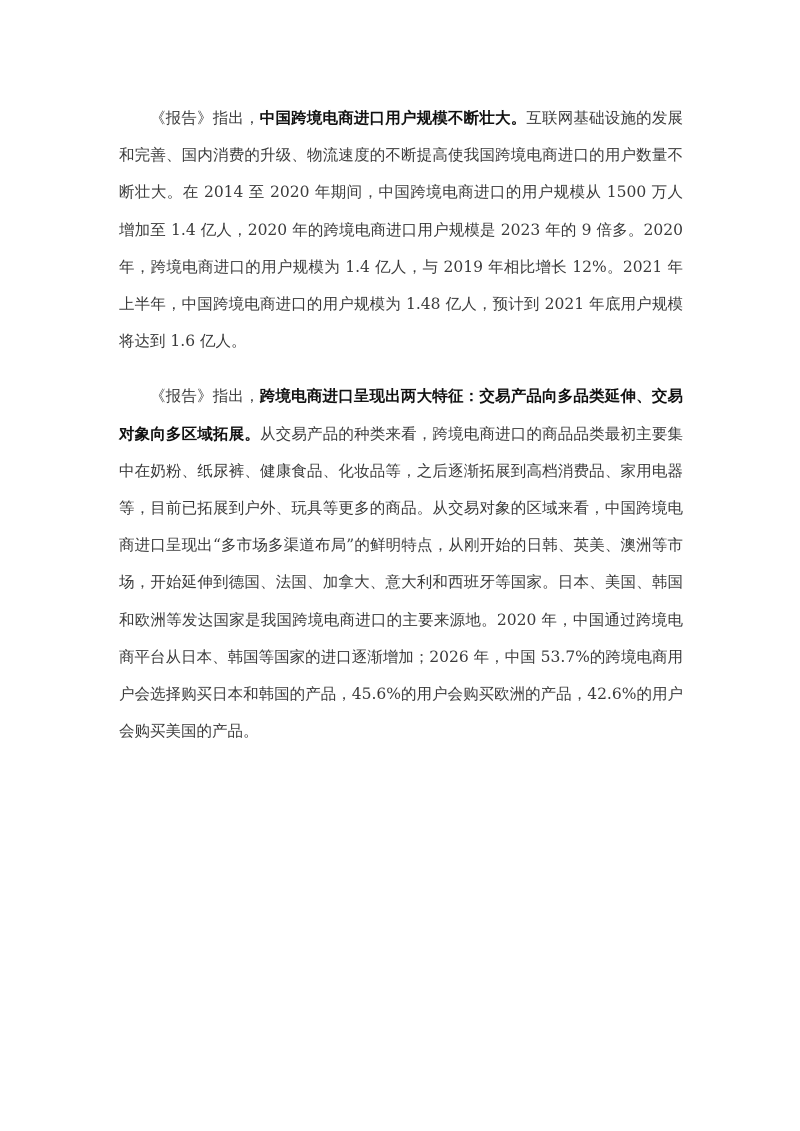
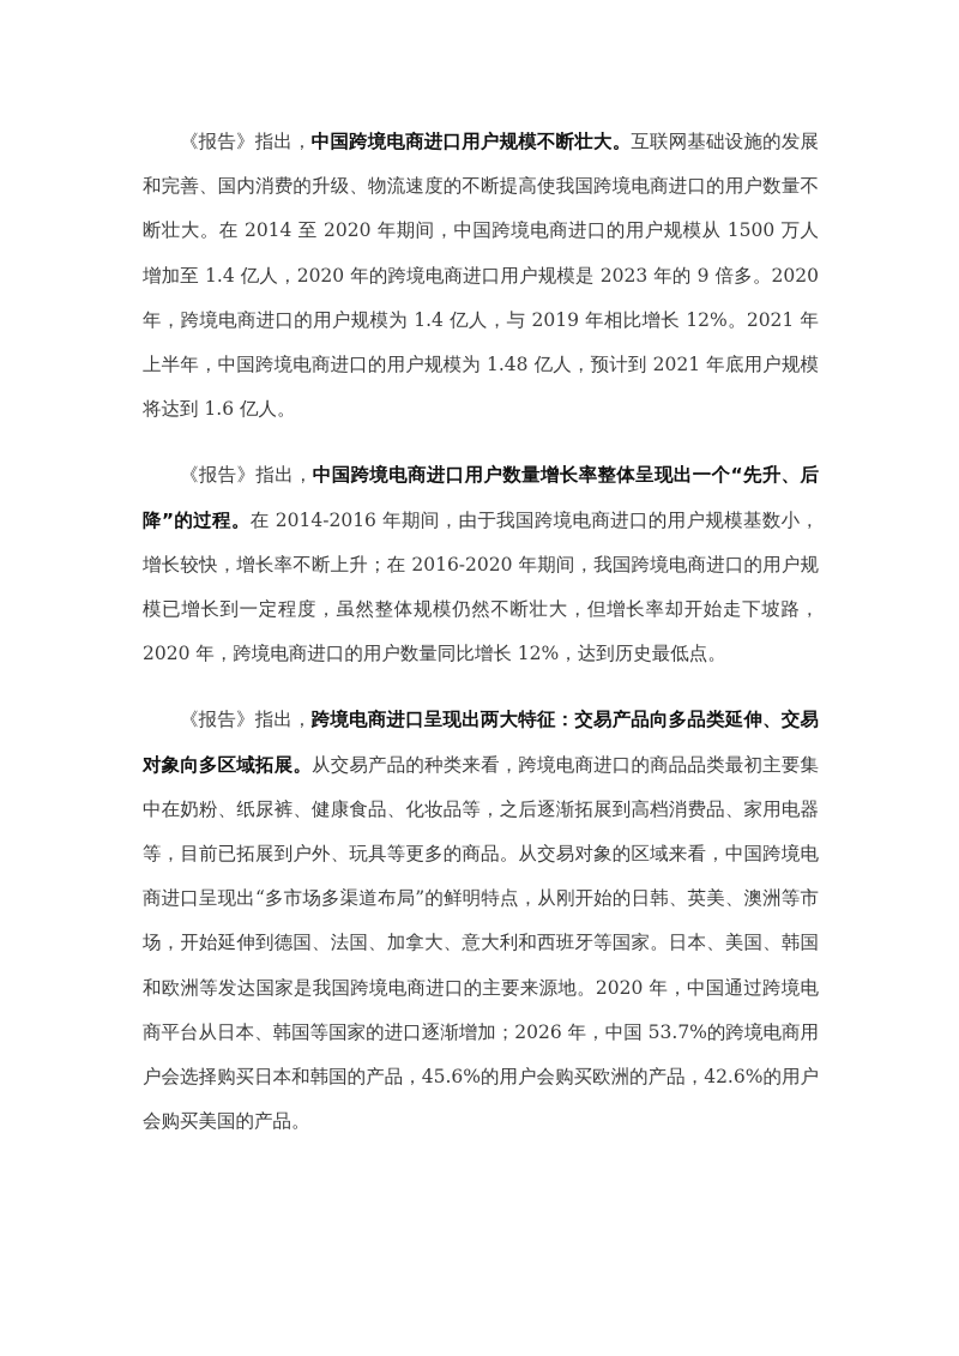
  《报告》指出，中国跨境电商进口用户规模不断壮大。互联网基础设施的发展和完善、国内消费的升级、物流速度的不断提高使我国跨境电商进口的用户数量不断壮大。在 2014 至 2020 年期间，中国跨境电商进口的用户规模从 1500 万人增加至 1.4 亿人，2020 年的跨境电商进口用户规模是 2023 年的 9 倍多。2020 年，跨境电商进口的用户规模为 1.4 亿人，与 2019 年相比增长 12%。2021 年上半年，中国跨境电商进口的用户规模为 1.48 亿人，预计到 2021 年底用户规模将达到 1.6 亿人。
+ 《报告》指出，中国跨境电商进口用户数量增长率整体呈现出一个“先升、后降”的过程。在 2014-2016 年期间，由于我国跨境电商进口的用户规模基数小，增长较快，增长率不断上升；在 2016-2020 年期间，我国跨境电商进口的用户规模已增长到一定程度，虽然整体规模仍然不断壮大，但增长率却开始走下坡路，2020 年，跨境电商进口的用户数量同比增长 12%，达到历史最低点。
  《报告》指出，跨境电商进口呈现出两大特征：交易产品向多品类延伸、交易对象向多区域拓展。从交易产品的种类来看，跨境电商进口的商品品类最初主要集中在奶粉、纸尿裤、健康食品、化妆品等，之后逐渐拓展到高档消费品、家用电器等，目前已拓展到户外、玩具等更多的商品。从交易对象的区域来看，中国跨境电商进口呈现出“多市场多渠道布局”的鲜明特点，从刚开始的日韩、英美、澳洲等市场，开始延伸到德国、法国、加拿大、意大利和西班牙等国家。日本、美国、韩国和欧洲等发达国家是我国跨境电商进口的主要来源地。2020 年，中国通过跨境电商平台从日本、韩国等国家的进口逐渐增加；2026 年，中国 53.7%的跨境电商用户会选择购买日本和韩国的产品，45.6%的用户会购买欧洲的产品，42.6%的用户会购买美国的产品。
